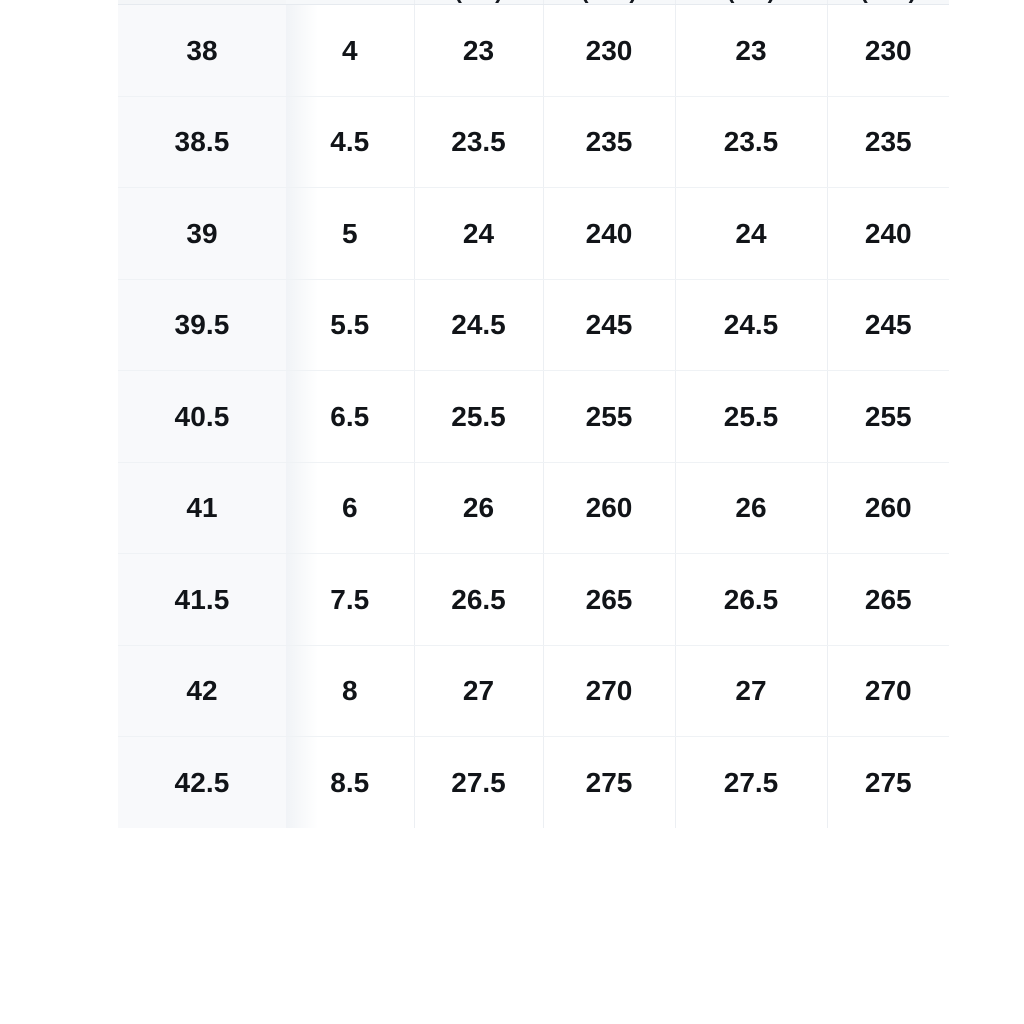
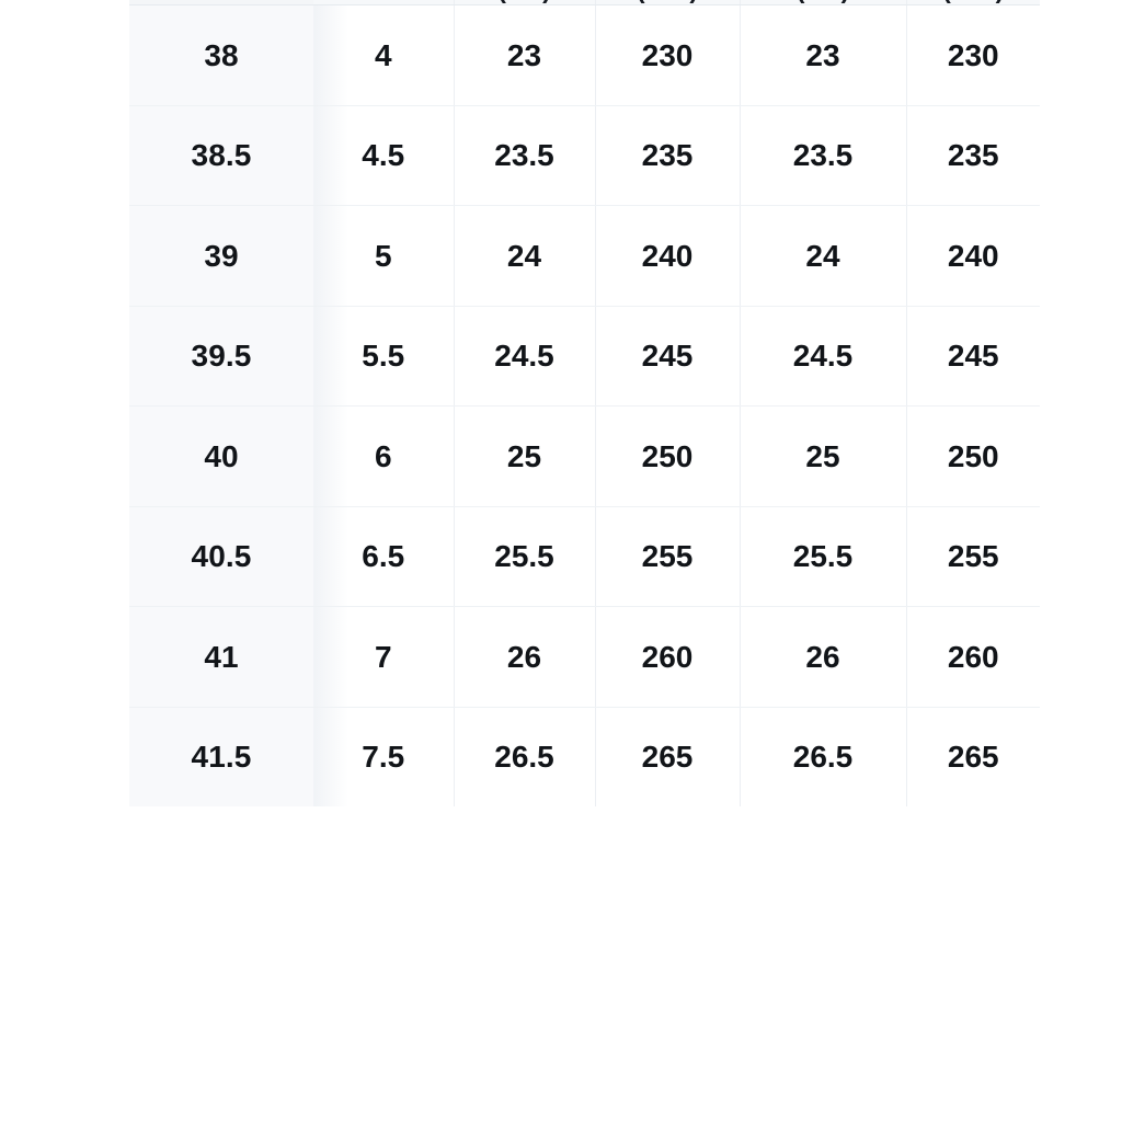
  38	4	23	230	23	230
  38.5	4.5	23.5	235	23.5	235
  39	5	24	240	24	240
  39.5	5.5	24.5	245	24.5	245
+ 40	6	25	250	25	250
  40.5	6.5	25.5	255	25.5	255
- 41	6	26	260	26	260
+ 41	7	26	260	26	260
  41.5	7.5	26.5	265	26.5	265
- 42	8	27	270	27	270
- 42.5	8.5	27.5	275	27.5	275
